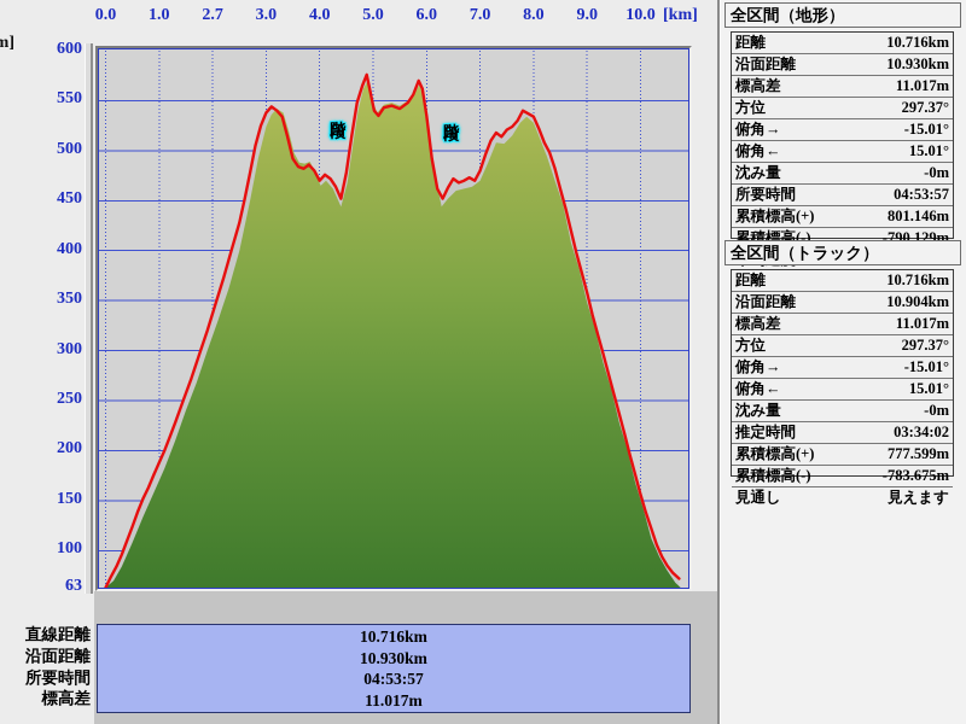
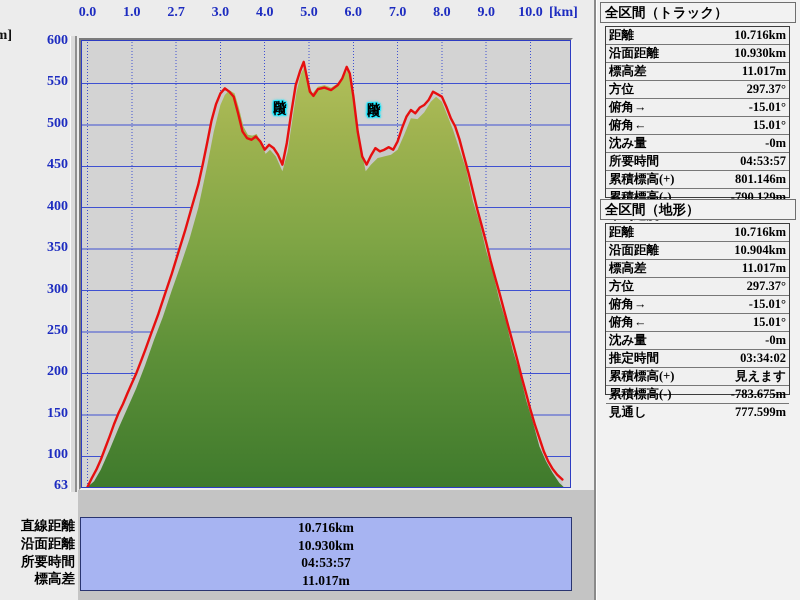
  [km]
  0.0
  1.0
  2.7
  3.0
  4.0
  5.0
  6.0
  7.0
  8.0
  9.0
  10.0
  600
  550
  500
  450
  400
  350
  300
  250
  200
  150
  100
  63
  10.716km
  10.930km
  04:53:57
  11.017m
  直線距離
  沿面距離
  所要時間
  標高差
- 全区間（地形）
+ 全区間（トラック）
  距離
  10.716km
  沿面距離
  10.930km
  標高差
  11.017m
  方位
  297.37°
  俯角→
  -15.01°
  俯角←
  15.01°
  沈み量
  -0m
  所要時間
  04:53:57
  累積標高(+)
  801.146m
  累積標高(-)
  -790.129m
- 全区間（トラック）
+ 全区間（地形）
  距離
  10.716km
  沿面距離
  10.904km
  標高差
  11.017m
  方位
  297.37°
  俯角→
  -15.01°
  俯角←
  15.01°
  沈み量
  -0m
  推定時間
  03:34:02
  累積標高(+)
- 777.599m
+ 見えます
  累積標高(-)
  -783.675m
  見通し
- 見えます
+ 777.599m
